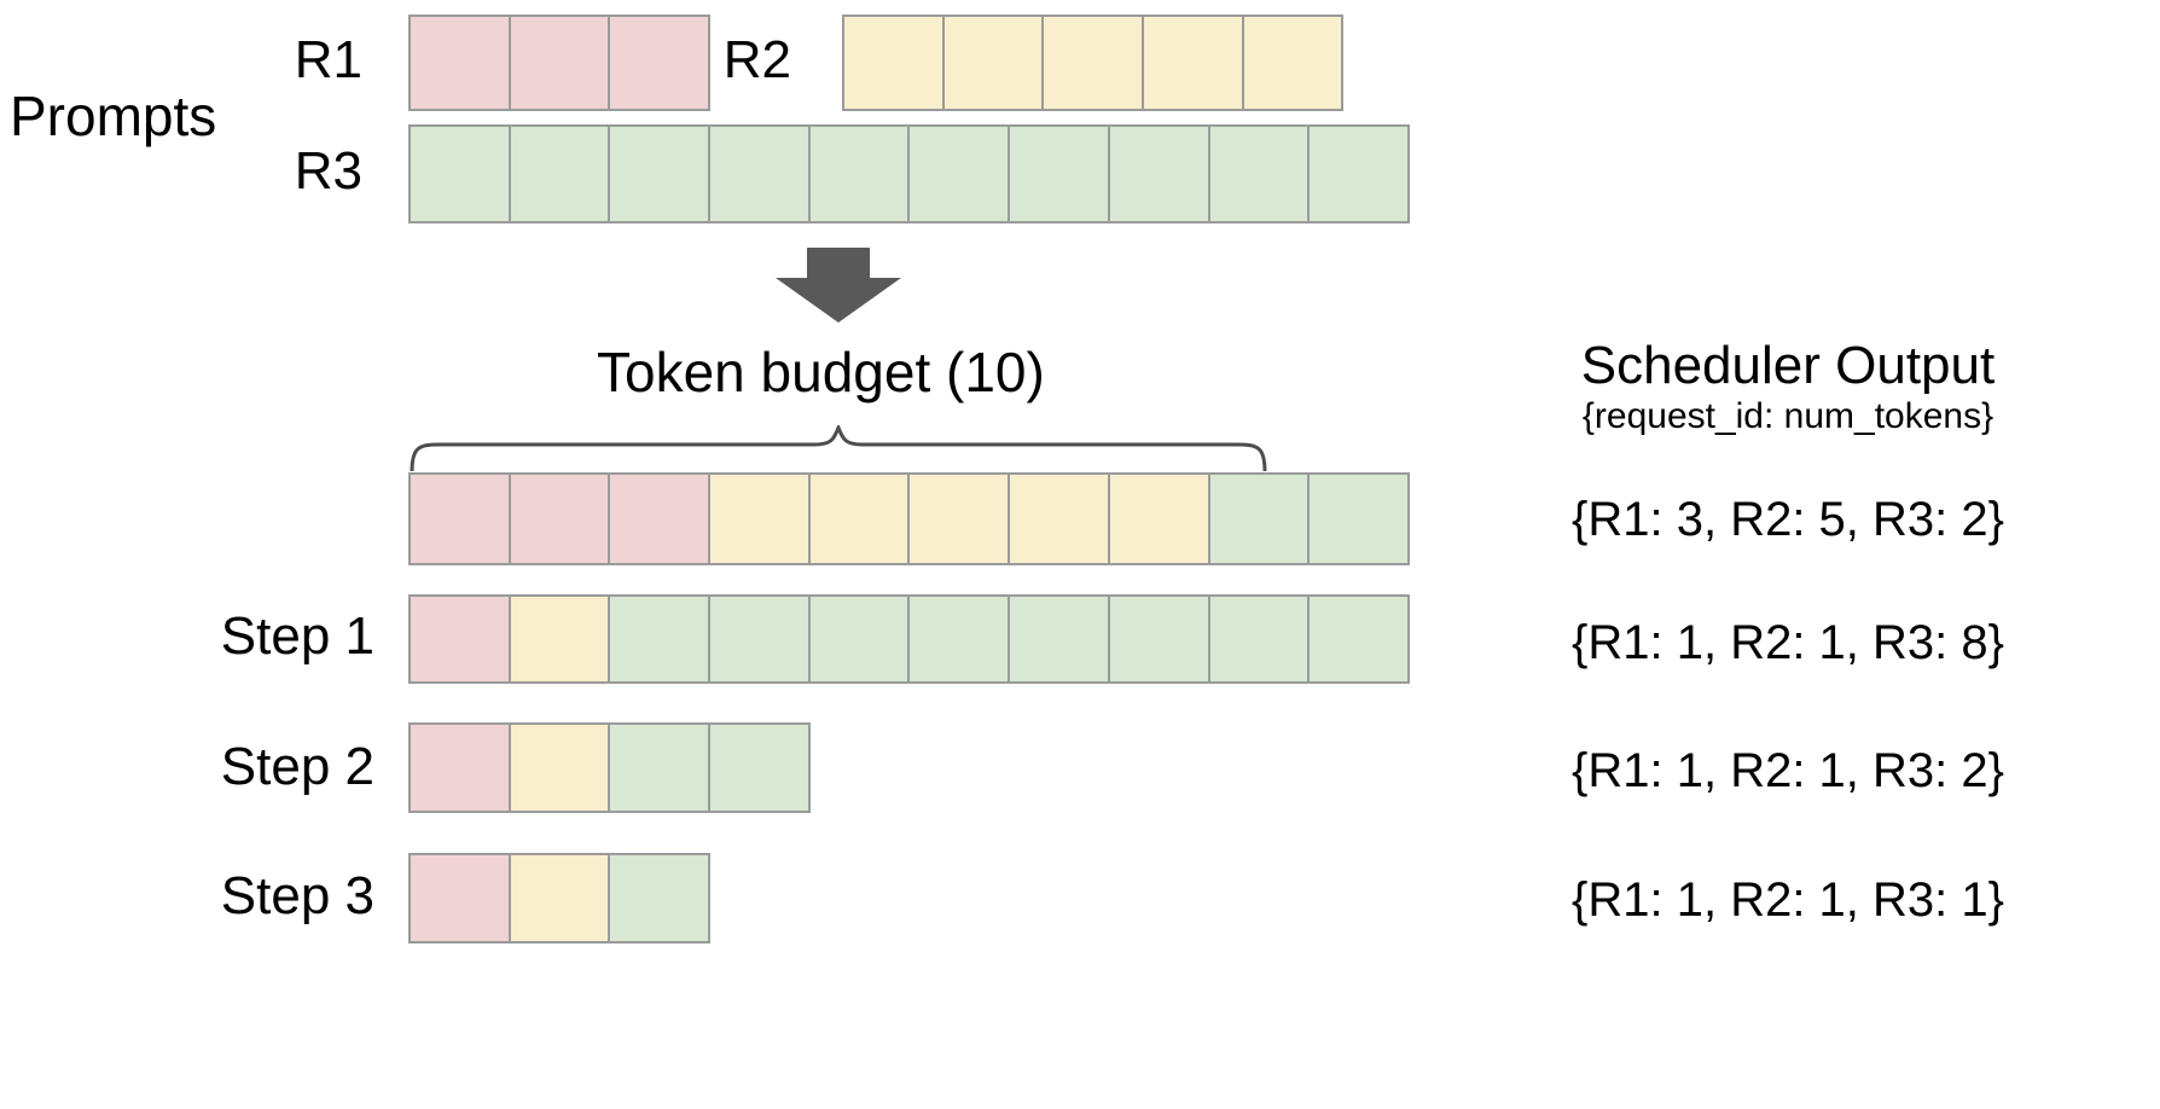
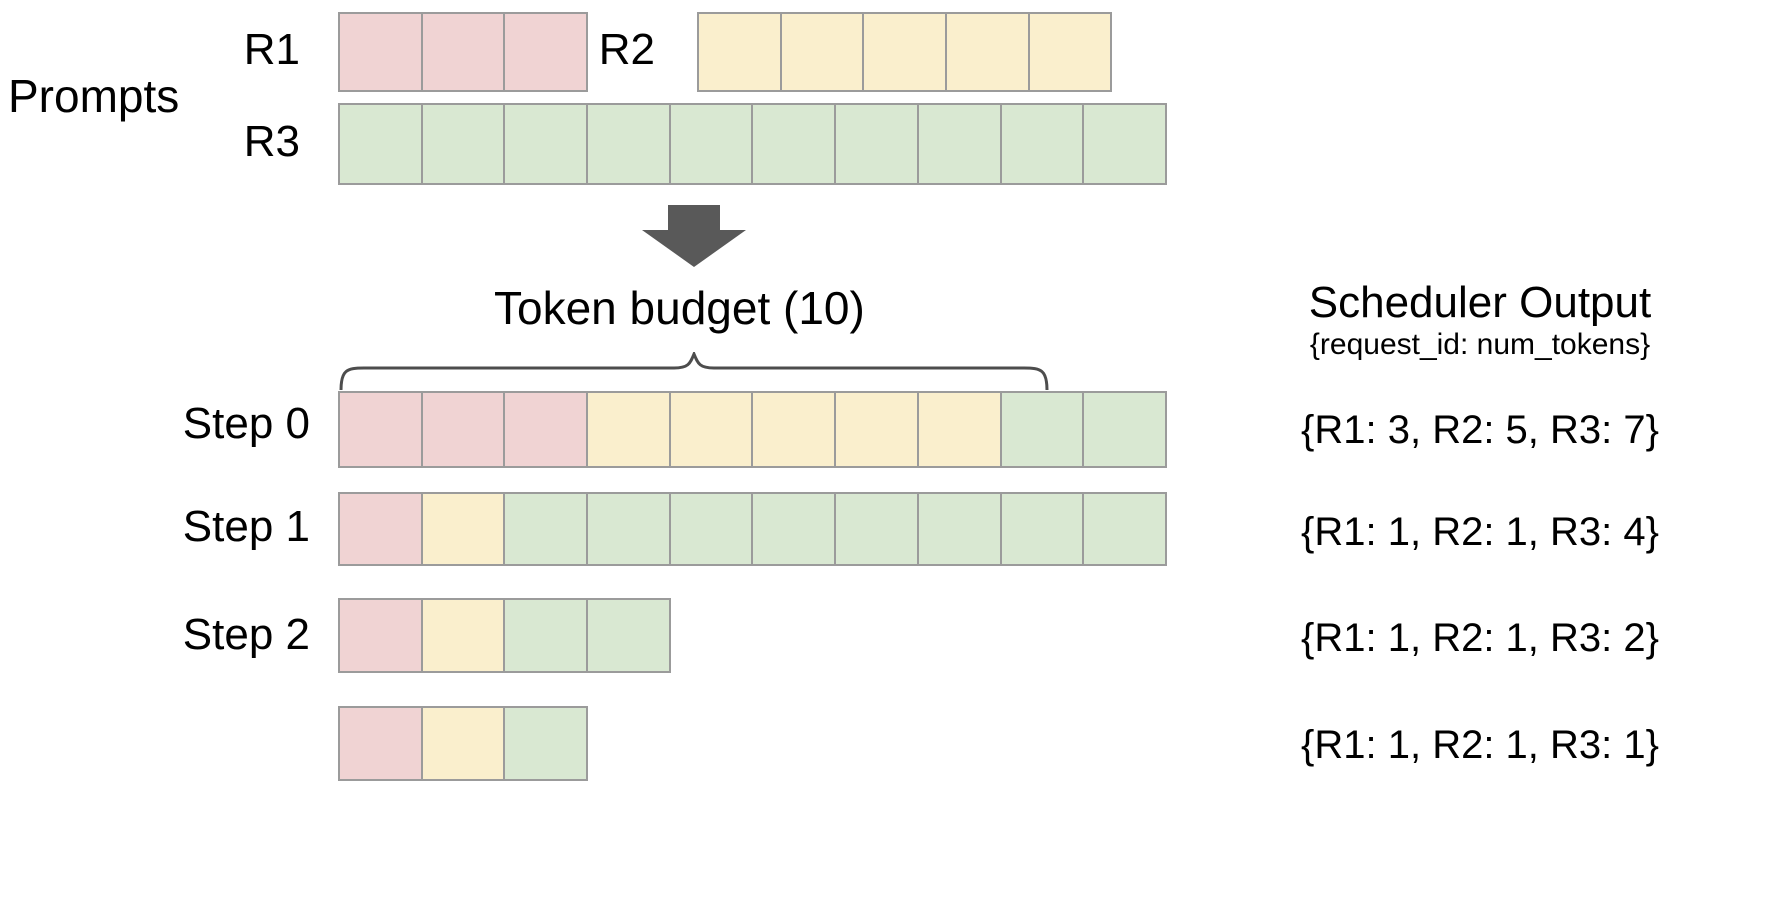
  Prompts
  R1
  R2
  R3
  Token budget (10)
+ Step 0
  Step 1
  Step 2
- Step 3
  Scheduler Output
  {request_id: num_tokens}
- {R1: 3, R2: 5, R3: 2}
+ {R1: 3, R2: 5, R3: 7}
- {R1: 1, R2: 1, R3: 8}
+ {R1: 1, R2: 1, R3: 4}
  {R1: 1, R2: 1, R3: 2}
  {R1: 1, R2: 1, R3: 1}
